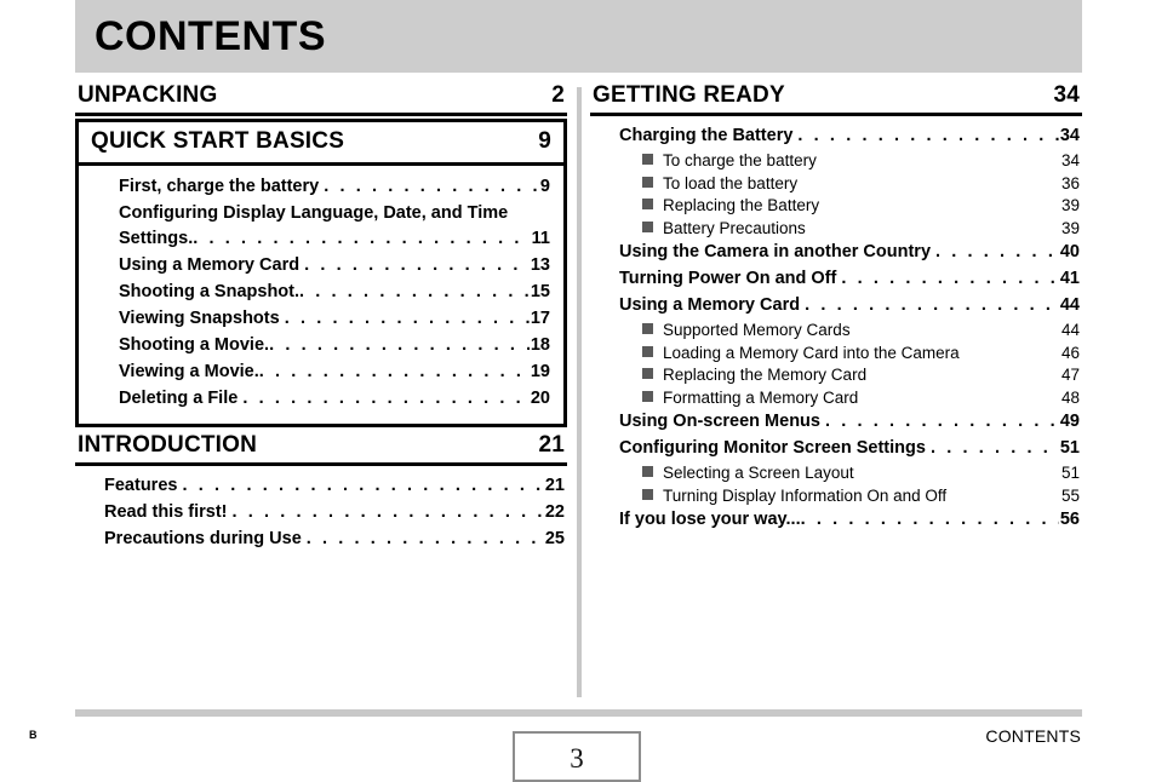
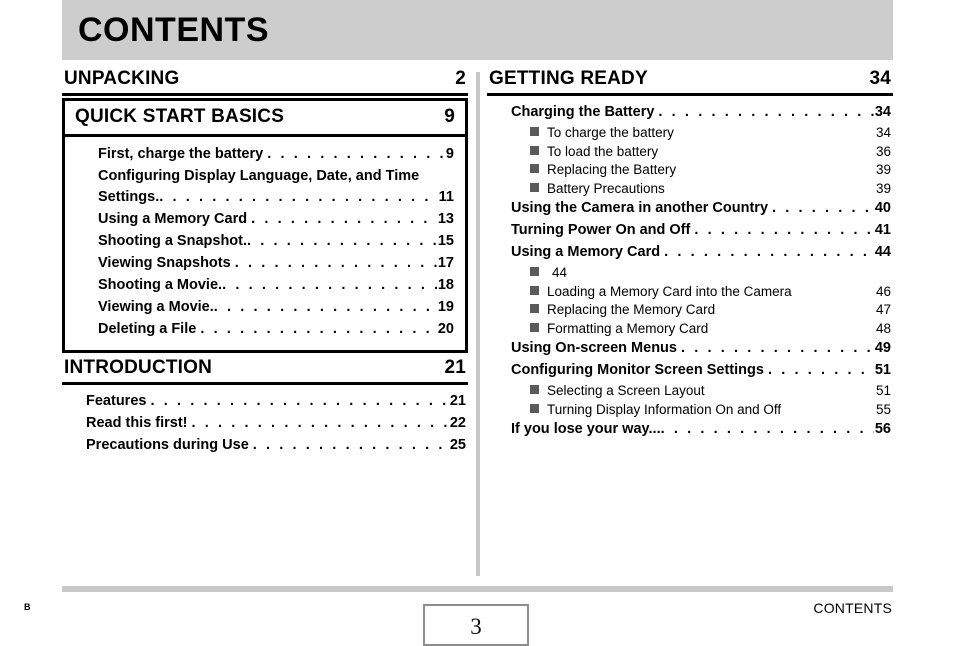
  CONTENTS
  UNPACKING
  2
  QUICK START BASICS
  9
  First, charge the battery
  9
  Configuring Display Language, Date, and Time
  Settings.
  11
  Using a Memory Card
  13
  Shooting a Snapshot.
  15
  Viewing Snapshots
  17
  Shooting a Movie.
  18
  Viewing a Movie.
  19
  Deleting a File
  20
  INTRODUCTION
  21
  Features
  21
  Read this first!
  22
  Precautions during Use
  25
  GETTING READY
  34
  Charging the Battery
  34
  To charge the battery
  34
  To load the battery
  36
  Replacing the Battery
  39
  Battery Precautions
  39
  Using the Camera in another Country
  40
  Turning Power On and Off
  41
  Using a Memory Card
  44
- Supported Memory Cards
  44
  Loading a Memory Card into the Camera
  46
  Replacing the Memory Card
  47
  Formatting a Memory Card
  48
  Using On-screen Menus
  49
  Configuring Monitor Screen Settings
  51
  Selecting a Screen Layout
  51
  Turning Display Information On and Off
  55
  If you lose your way...
  56
  B
  3
  CONTENTS
